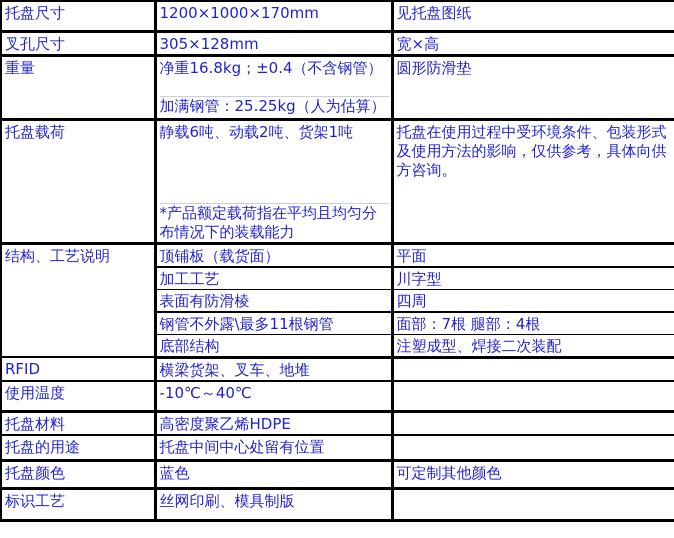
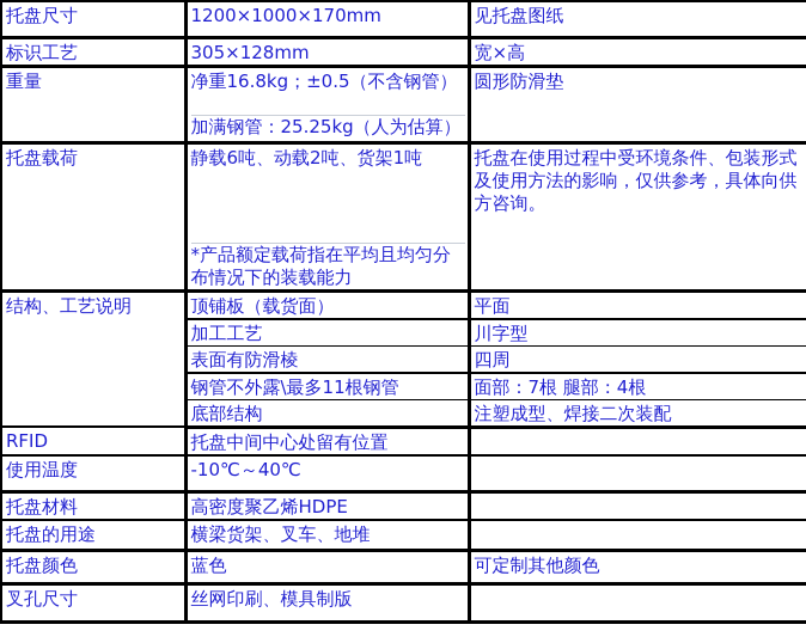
  托盘尺寸	1200×1000×170mm	见托盘图纸
- 叉孔尺寸	305×128mm	宽×高
+ 标识工艺	305×128mm	宽×高
- 重量	净重16.8kg；±0.4（不含钢管） 加满钢管：25.25kg（人为估算）	圆形防滑垫
+ 重量	净重16.8kg；±0.5（不含钢管） 加满钢管：25.25kg（人为估算）	圆形防滑垫
  托盘载荷	静载6吨、动载2吨、货架1吨 *产品额定载荷指在平均且均匀分布情况下的装载能力	托盘在使用过程中受环境条件、包装形式及使用方法的影响，仅供参考，具体向供方咨询。
  结构、工艺说明	顶铺板（载货面）	平面
  加工工艺	川字型
  表面有防滑棱	四周
  钢管不外露\最多11根钢管	面部：7根 腿部：4根
  底部结构	注塑成型、焊接二次装配
- RFID	横梁货架、叉车、地堆
+ RFID	托盘中间中心处留有位置
  使用温度	-10℃～40℃
  托盘材料	高密度聚乙烯HDPE
- 托盘的用途	托盘中间中心处留有位置
+ 托盘的用途	横梁货架、叉车、地堆
  托盘颜色	蓝色	可定制其他颜色
- 标识工艺	丝网印刷、模具制版
+ 叉孔尺寸	丝网印刷、模具制版
